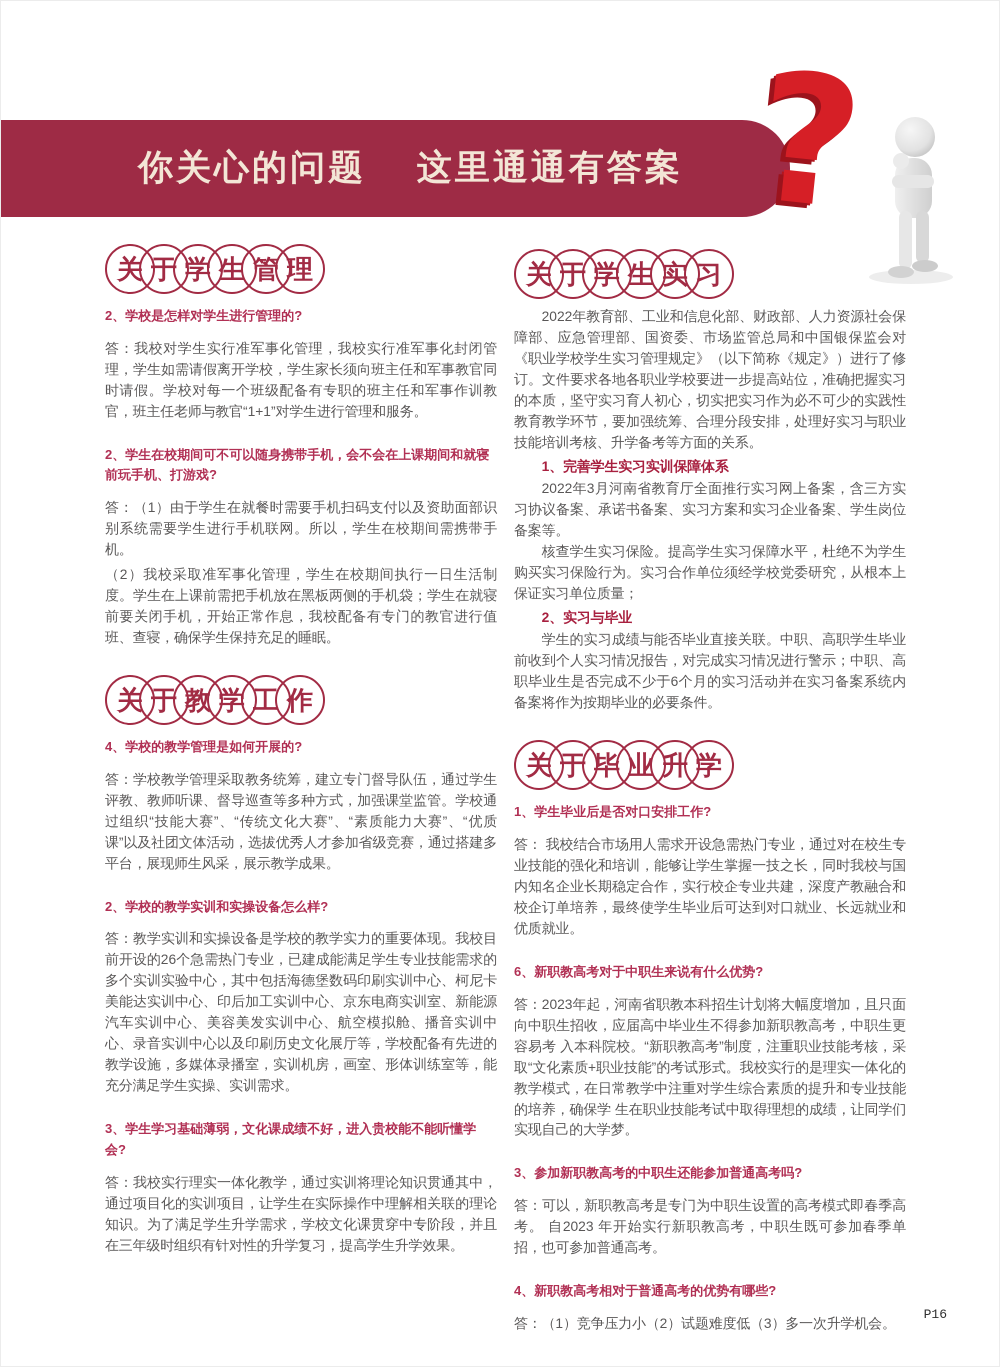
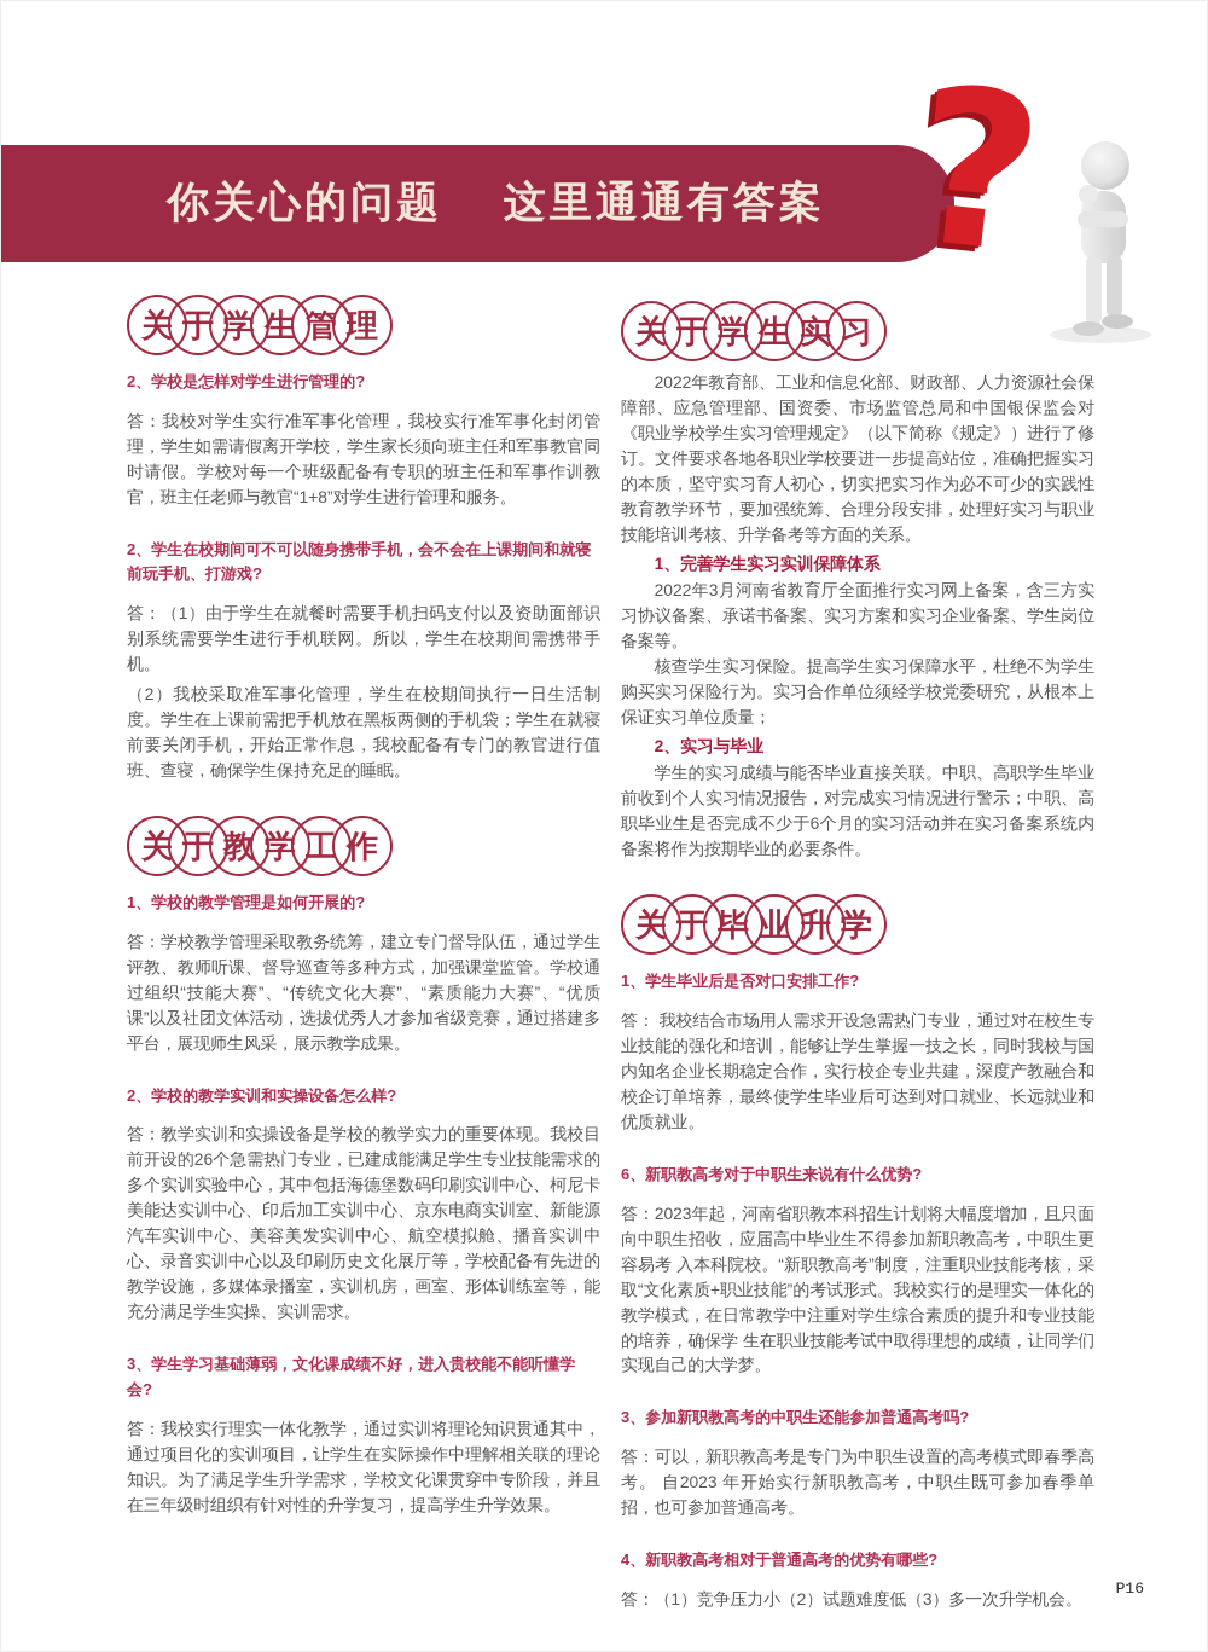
  你关心的问题 这里通通有答案
  关
  于
  学
  生
  管
  理
  2、学校是怎样对学生进行管理的?
- 答：我校对学生实行准军事化管理，我校实行准军事化封闭管理，学生如需请假离开学校，学生家长须向班主任和军事教官同时请假。学校对每一个班级配备有专职的班主任和军事作训教官，班主任老师与教官“1+1”对学生进行管理和服务。
+ 答：我校对学生实行准军事化管理，我校实行准军事化封闭管理，学生如需请假离开学校，学生家长须向班主任和军事教官同时请假。学校对每一个班级配备有专职的班主任和军事作训教官，班主任老师与教官“1+8”对学生进行管理和服务。
  2、学生在校期间可不可以随身携带手机，会不会在上课期间和就寝前玩手机、打游戏?
  答：（1）由于学生在就餐时需要手机扫码支付以及资助面部识别系统需要学生进行手机联网。所以，学生在校期间需携带手机。
  （2）我校采取准军事化管理，学生在校期间执行一日生活制度。学生在上课前需把手机放在黑板两侧的手机袋；学生在就寝前要关闭手机，开始正常作息，我校配备有专门的教官进行值班、查寝，确保学生保持充足的睡眠。
  关
  于
  教
  学
  工
  作
- 4、学校的教学管理是如何开展的?
+ 1、学校的教学管理是如何开展的?
  答：学校教学管理采取教务统筹，建立专门督导队伍，通过学生评教、教师听课、督导巡查等多种方式，加强课堂监管。学校通过组织“技能大赛”、“传统文化大赛”、“素质能力大赛”、“优质课”以及社团文体活动，选拔优秀人才参加省级竞赛，通过搭建多平台，展现师生风采，展示教学成果。
  2、学校的教学实训和实操设备怎么样?
  答：教学实训和实操设备是学校的教学实力的重要体现。我校目前开设的26个急需热门专业，已建成能满足学生专业技能需求的多个实训实验中心，其中包括海德堡数码印刷实训中心、柯尼卡美能达实训中心、印后加工实训中心、京东电商实训室、新能源汽车实训中心、美容美发实训中心、航空模拟舱、播音实训中心、录音实训中心以及印刷历史文化展厅等，学校配备有先进的教学设施，多媒体录播室，实训机房，画室、形体训练室等，能充分满足学生实操、实训需求。
  3、学生学习基础薄弱，文化课成绩不好，进入贵校能不能听懂学会?
  答：我校实行理实一体化教学，通过实训将理论知识贯通其中，通过项目化的实训项目，让学生在实际操作中理解相关联的理论知识。为了满足学生升学需求，学校文化课贯穿中专阶段，并且在三年级时组织有针对性的升学复习，提高学生升学效果。
  关
  于
  学
  生
  实
  习
  2022年教育部、工业和信息化部、财政部、人力资源社会保障部、应急管理部、国资委、市场监管总局和中国银保监会对《职业学校学生实习管理规定》（以下简称《规定》）进行了修订。文件要求各地各职业学校要进一步提高站位，准确把握实习的本质，坚守实习育人初心，切实把实习作为必不可少的实践性教育教学环节，要加强统筹、合理分段安排，处理好实习与职业技能培训考核、升学备考等方面的关系。
  1、完善学生实习实训保障体系
  2022年3月河南省教育厅全面推行实习网上备案，含三方实习协议备案、承诺书备案、实习方案和实习企业备案、学生岗位备案等。
  核查学生实习保险。提高学生实习保障水平，杜绝不为学生购买实习保险行为。实习合作单位须经学校党委研究，从根本上保证实习单位质量；
  2、实习与毕业
  学生的实习成绩与能否毕业直接关联。中职、高职学生毕业前收到个人实习情况报告，对完成实习情况进行警示；中职、高职毕业生是否完成不少于6个月的实习活动并在实习备案系统内备案将作为按期毕业的必要条件。
  关
  于
  毕
  业
  升
  学
  1、学生毕业后是否对口安排工作?
  答： 我校结合市场用人需求开设急需热门专业，通过对在校生专业技能的强化和培训，能够让学生掌握一技之长，同时我校与国内知名企业长期稳定合作，实行校企专业共建，深度产教融合和校企订单培养，最终使学生毕业后可达到对口就业、长远就业和优质就业。
  6、新职教高考对于中职生来说有什么优势?
  答：2023年起，河南省职教本科招生计划将大幅度增加，且只面向中职生招收，应届高中毕业生不得参加新职教高考，中职生更容易考 入本科院校。“新职教高考”制度，注重职业技能考核，采取“文化素质+职业技能”的考试形式。我校实行的是理实一体化的教学模式，在日常教学中注重对学生综合素质的提升和专业技能的培养，确保学 生在职业技能考试中取得理想的成绩，让同学们实现自己的大学梦。
  3、参加新职教高考的中职生还能参加普通高考吗?
  答：可以，新职教高考是专门为中职生设置的高考模式即春季高考。 自2023 年开始实行新职教高考，中职生既可参加春季单招，也可参加普通高考。
  4、新职教高考相对于普通高考的优势有哪些?
  答：（1）竞争压力小（2）试题难度低（3）多一次升学机会。
  P16
